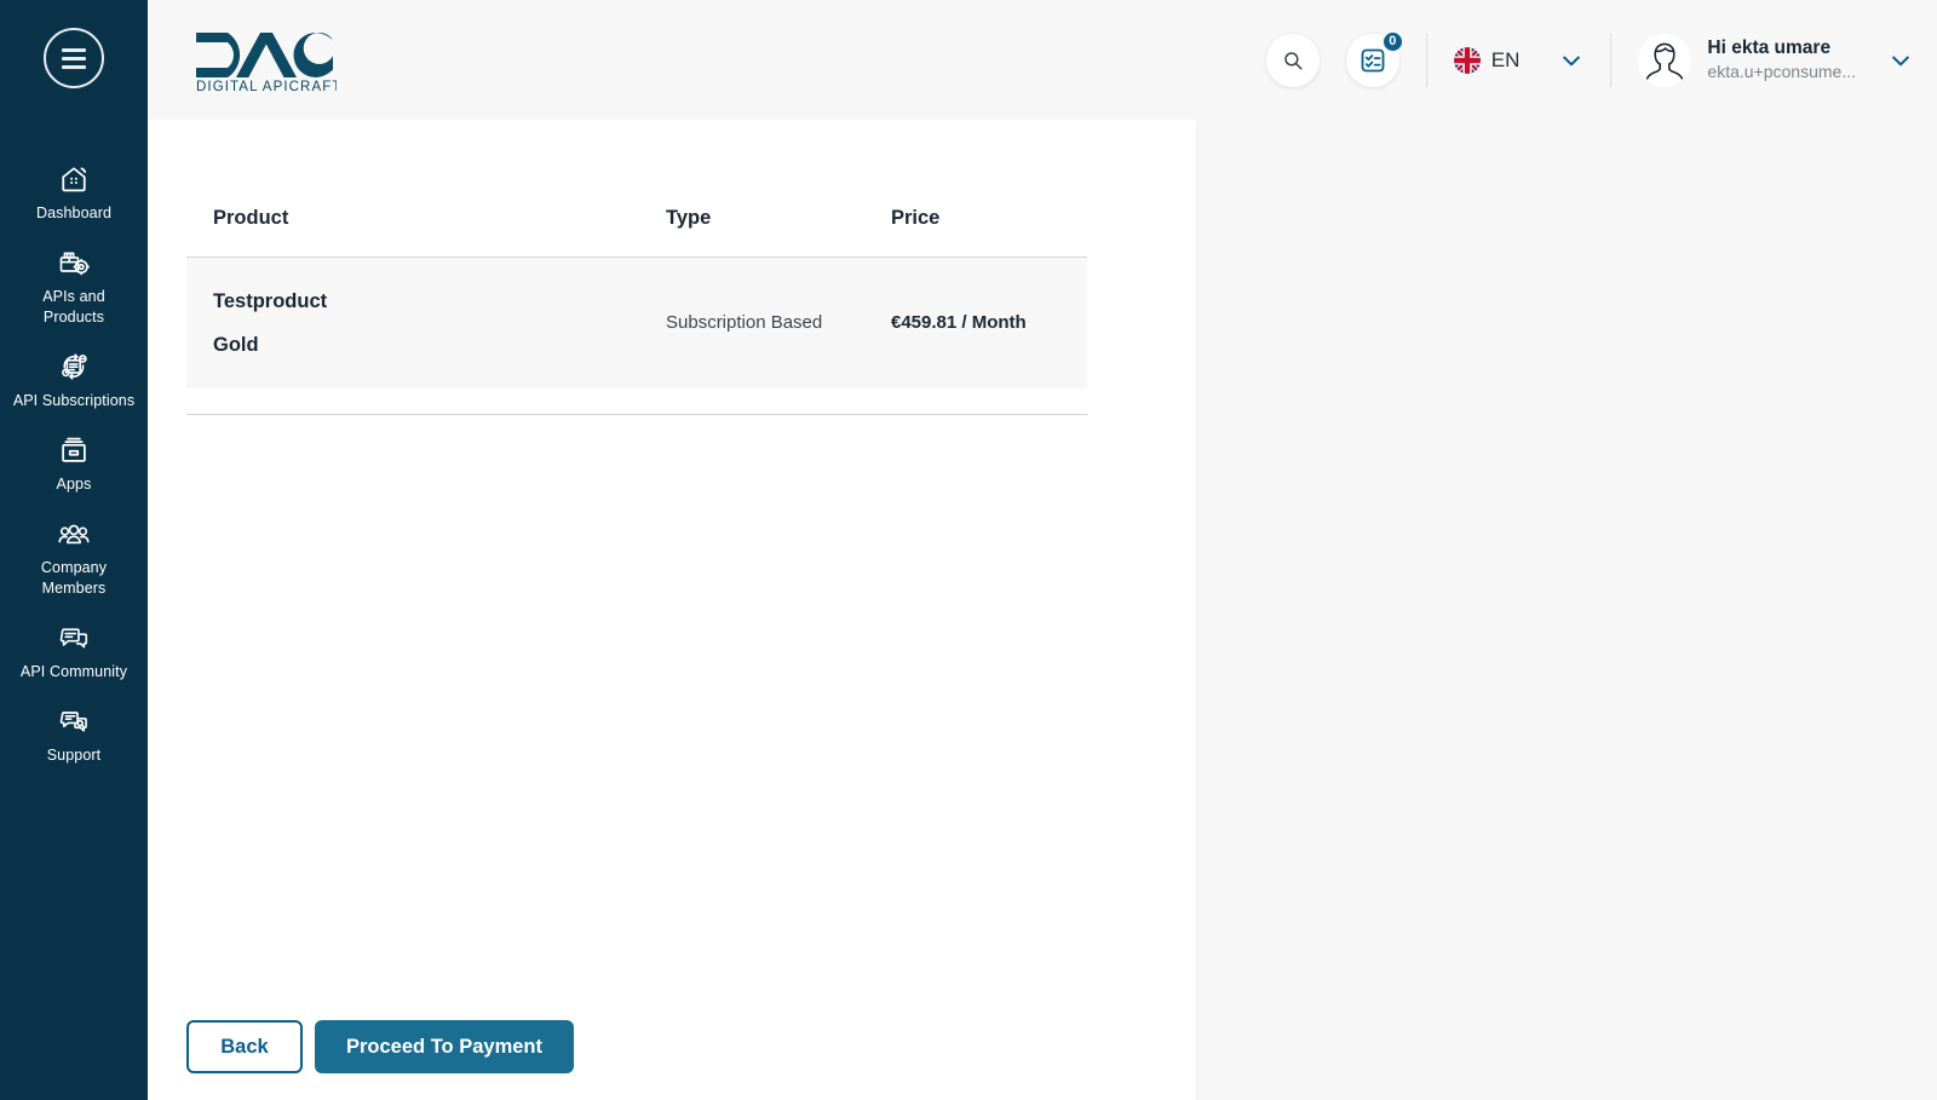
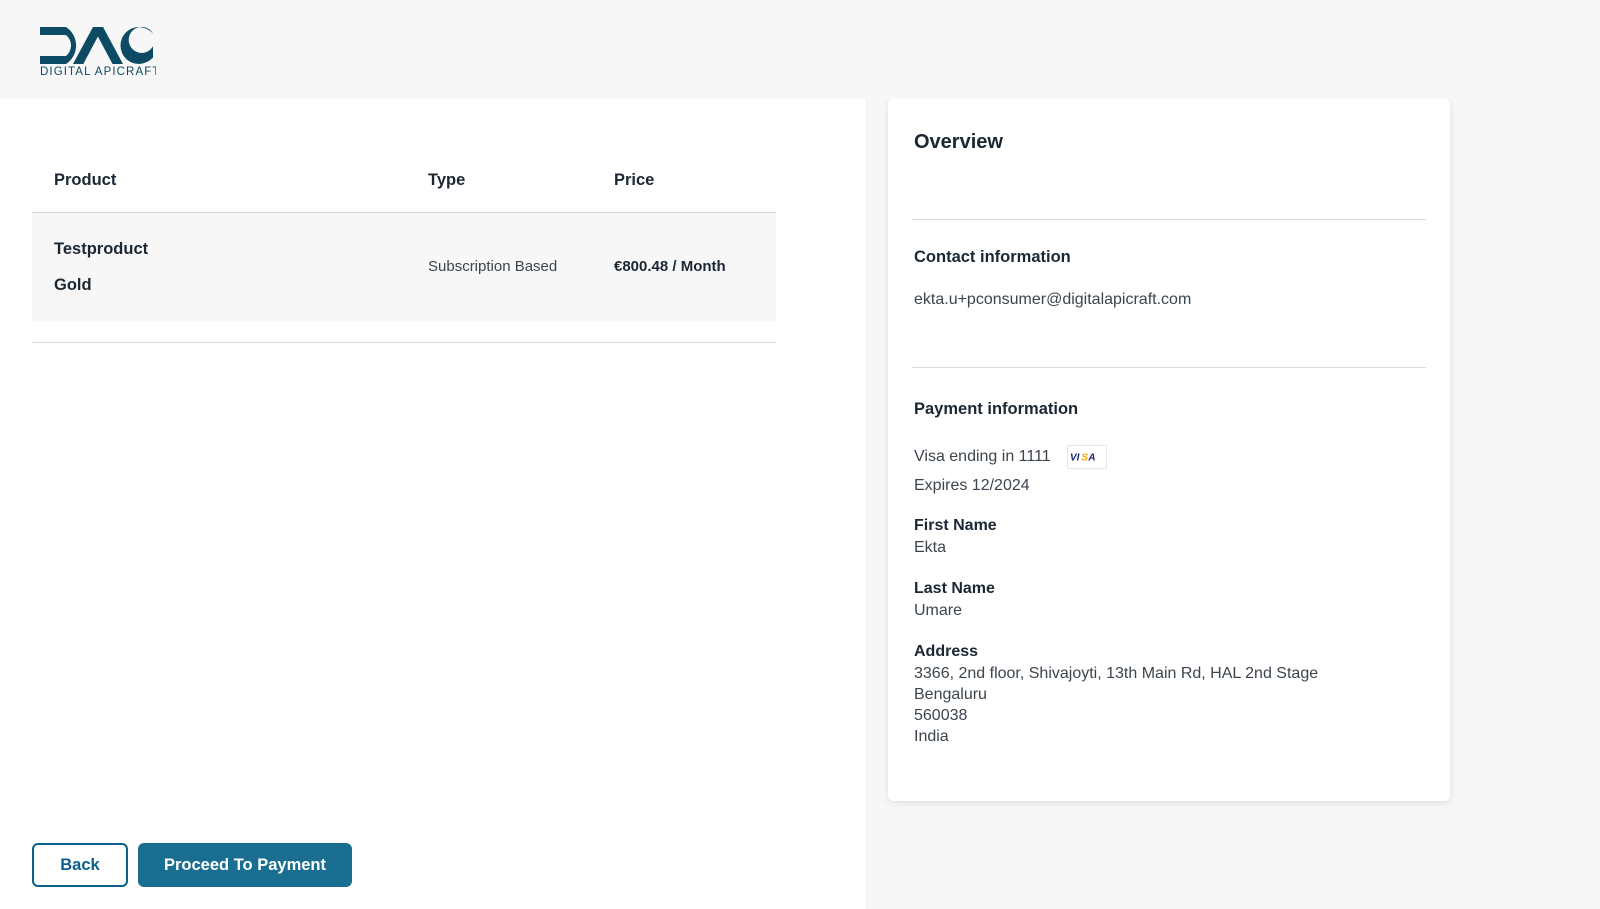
- Dashboard
- APIs and Products
- API Subscriptions
- Apps
- Company Members
- API Community
- Support
  DIGITAL APICRAF
- 0
- EN
- Hi ekta umare
- ekta.u+pconsume...
  Product	Type	Price
- Testproduct Gold	Subscription Based	€459.81 / Month
+ Testproduct Gold	Subscription Based	€800.48 / Month
+ Overview
+ Contact information
+ ekta.u+pconsumer@digitalapicraft.com
+ Payment information
+ Visa ending in 1111
+ VI
+ S
+ A
+ Expires 12/2024
+ First Name
+ Ekta
+ Last Name
+ Umare
+ Address
+ 3366, 2nd floor, Shivajoyti, 13th Main Rd, HAL 2nd Stage
+ Bengaluru
+ 560038
+ India
  Back
  Proceed To Payment
